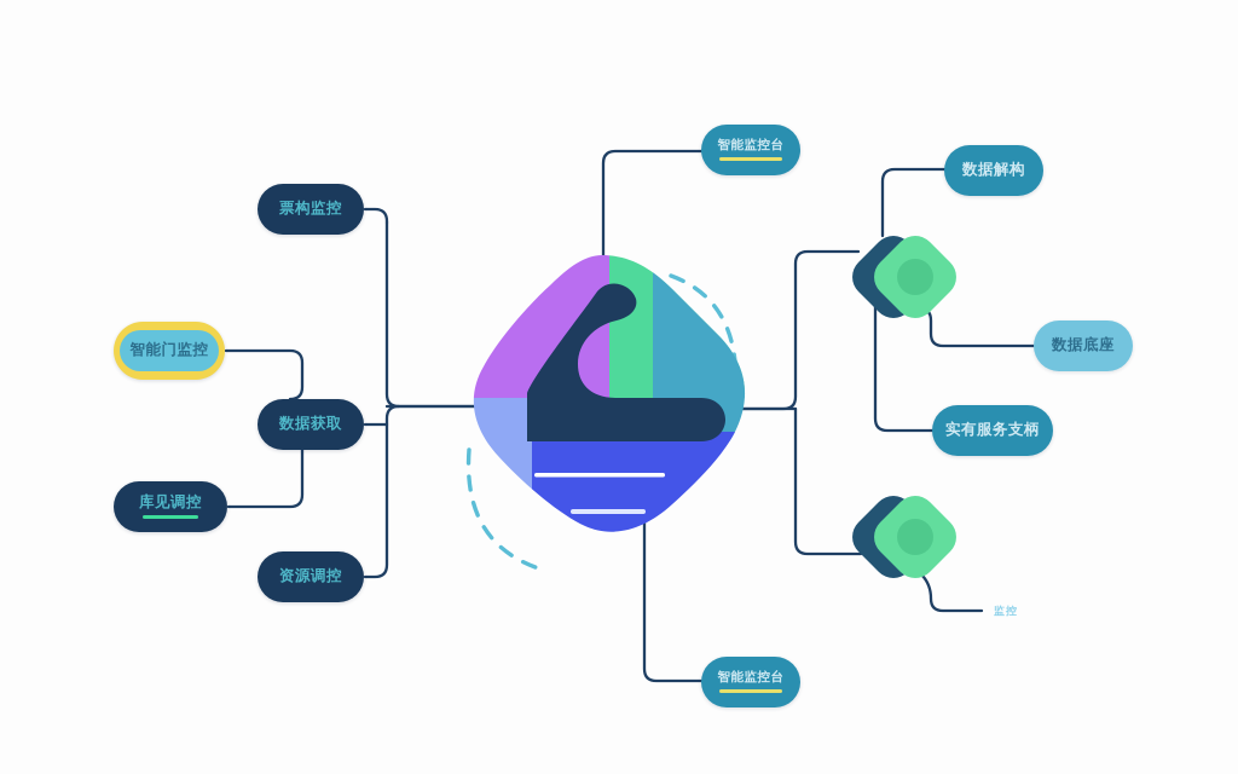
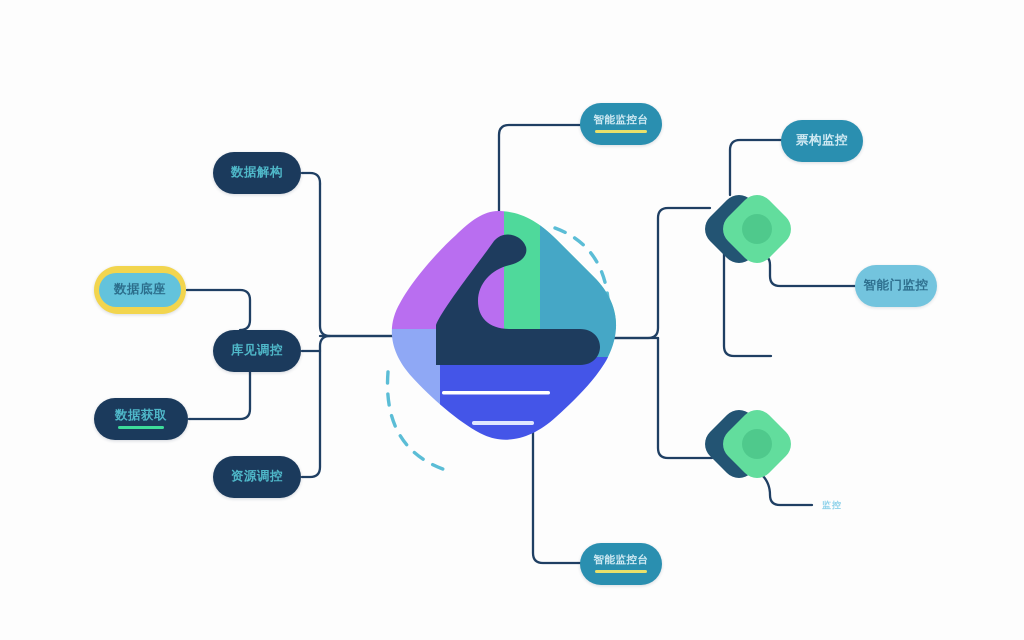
- 票构监控
+ 数据解构
- 数据获取
+ 库见调控
  资源调控
- 智能门监控
+ 数据底座
- 库见调控
+ 数据获取
  智能监控台
  智能监控台
- 数据解构
+ 票构监控
- 数据底座
+ 智能门监控
- 实有服务支柄
  监控
